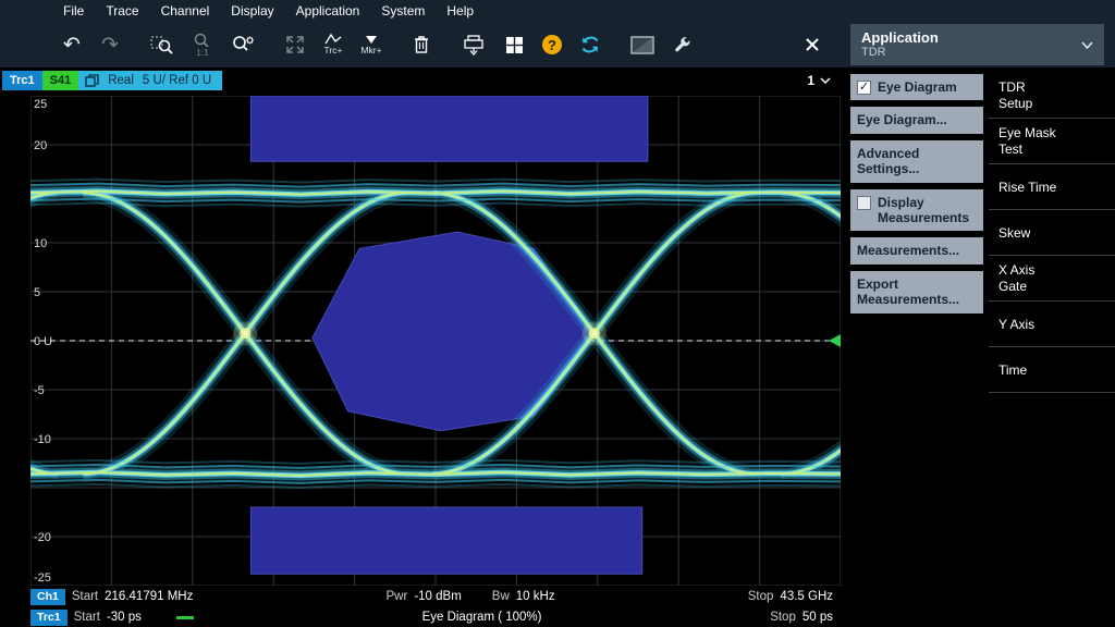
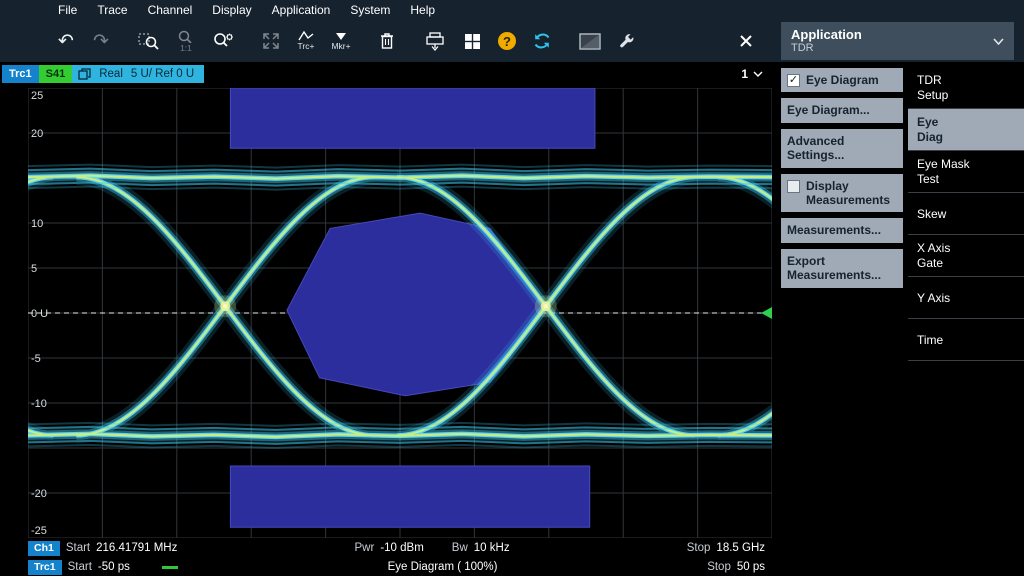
  File
  Trace
  Channel
  Display
  Application
  System
  Help
  ↶
  ↷
  1:1
  Trc+
  Mkr+
  ?
  Application
  TDR
  Trc1
  S41
  Real
  5 U/ Ref 0 U
  1
  25
  20
  10
  5
  0 U
  -5
  -10
  -20
  -25
  Ch1
  Start
  216.41791 MHz
  Pwr
  -10 dBm
  Bw
  10 kHz
  Stop
- 43.5 GHz
+ 18.5 GHz
  Trc1
  Start
- -30 ps
+ -50 ps
  Eye Diagram ( 100%)
  Stop
  50 ps
  ✓
  Eye Diagram
  Eye Diagram...
  Advanced Settings...
  Display Measurements
  Measurements...
  Export Measurements...
  TDR
  Setup
+ Eye
+ Diag
  Eye Mask
  Test
- Rise Time
  Skew
  X Axis
  Gate
  Y Axis
  Time
